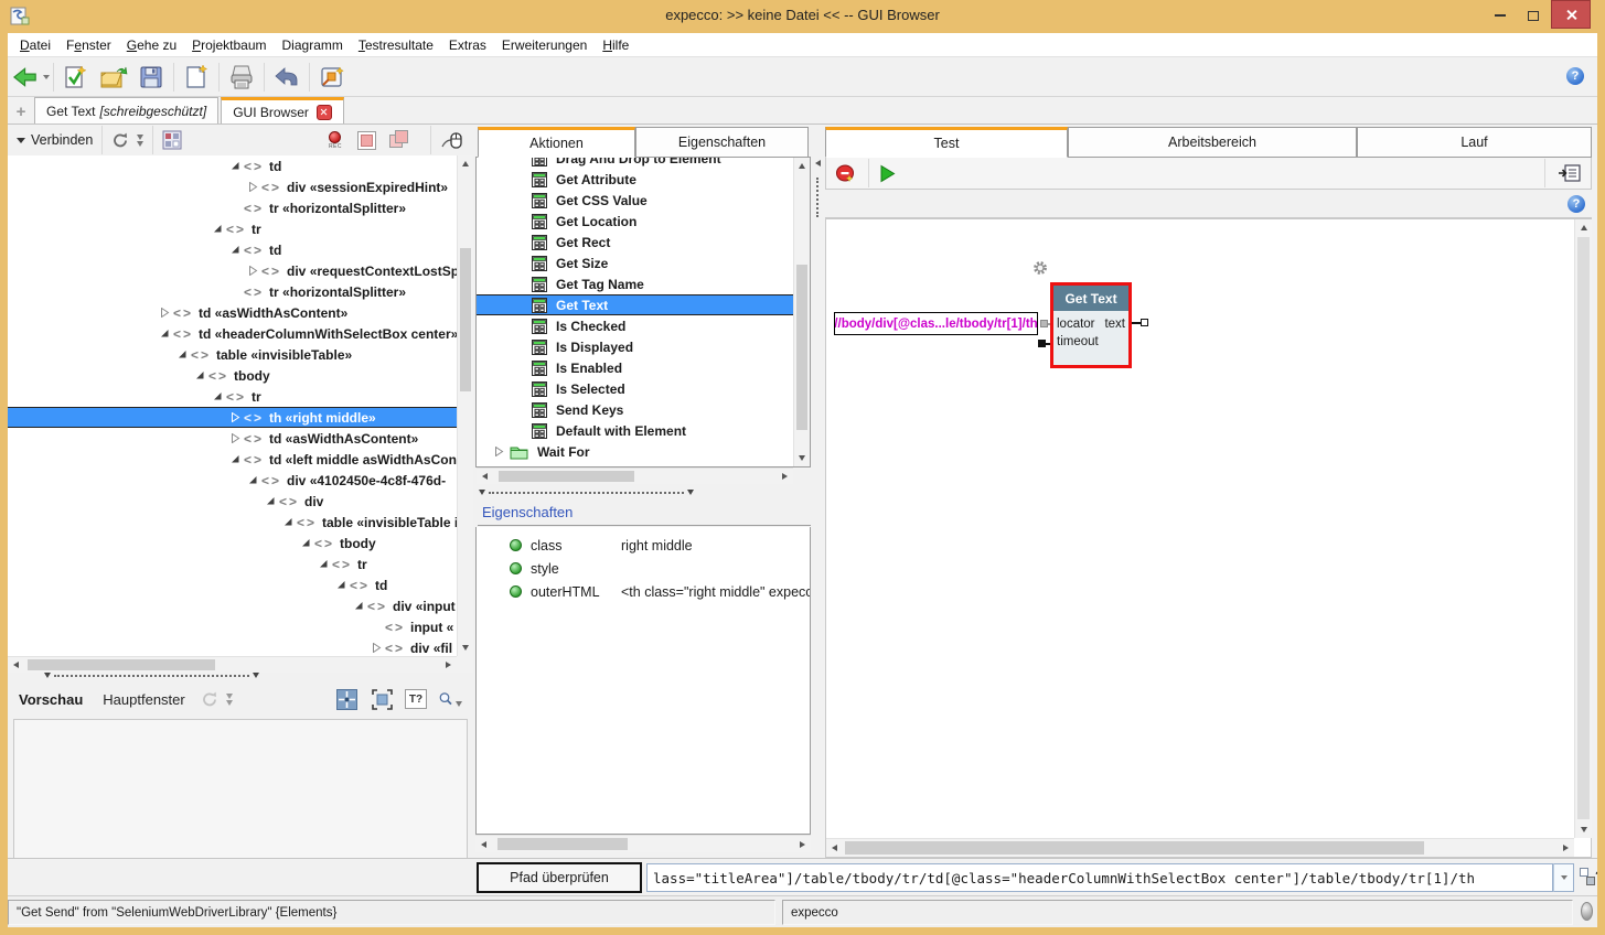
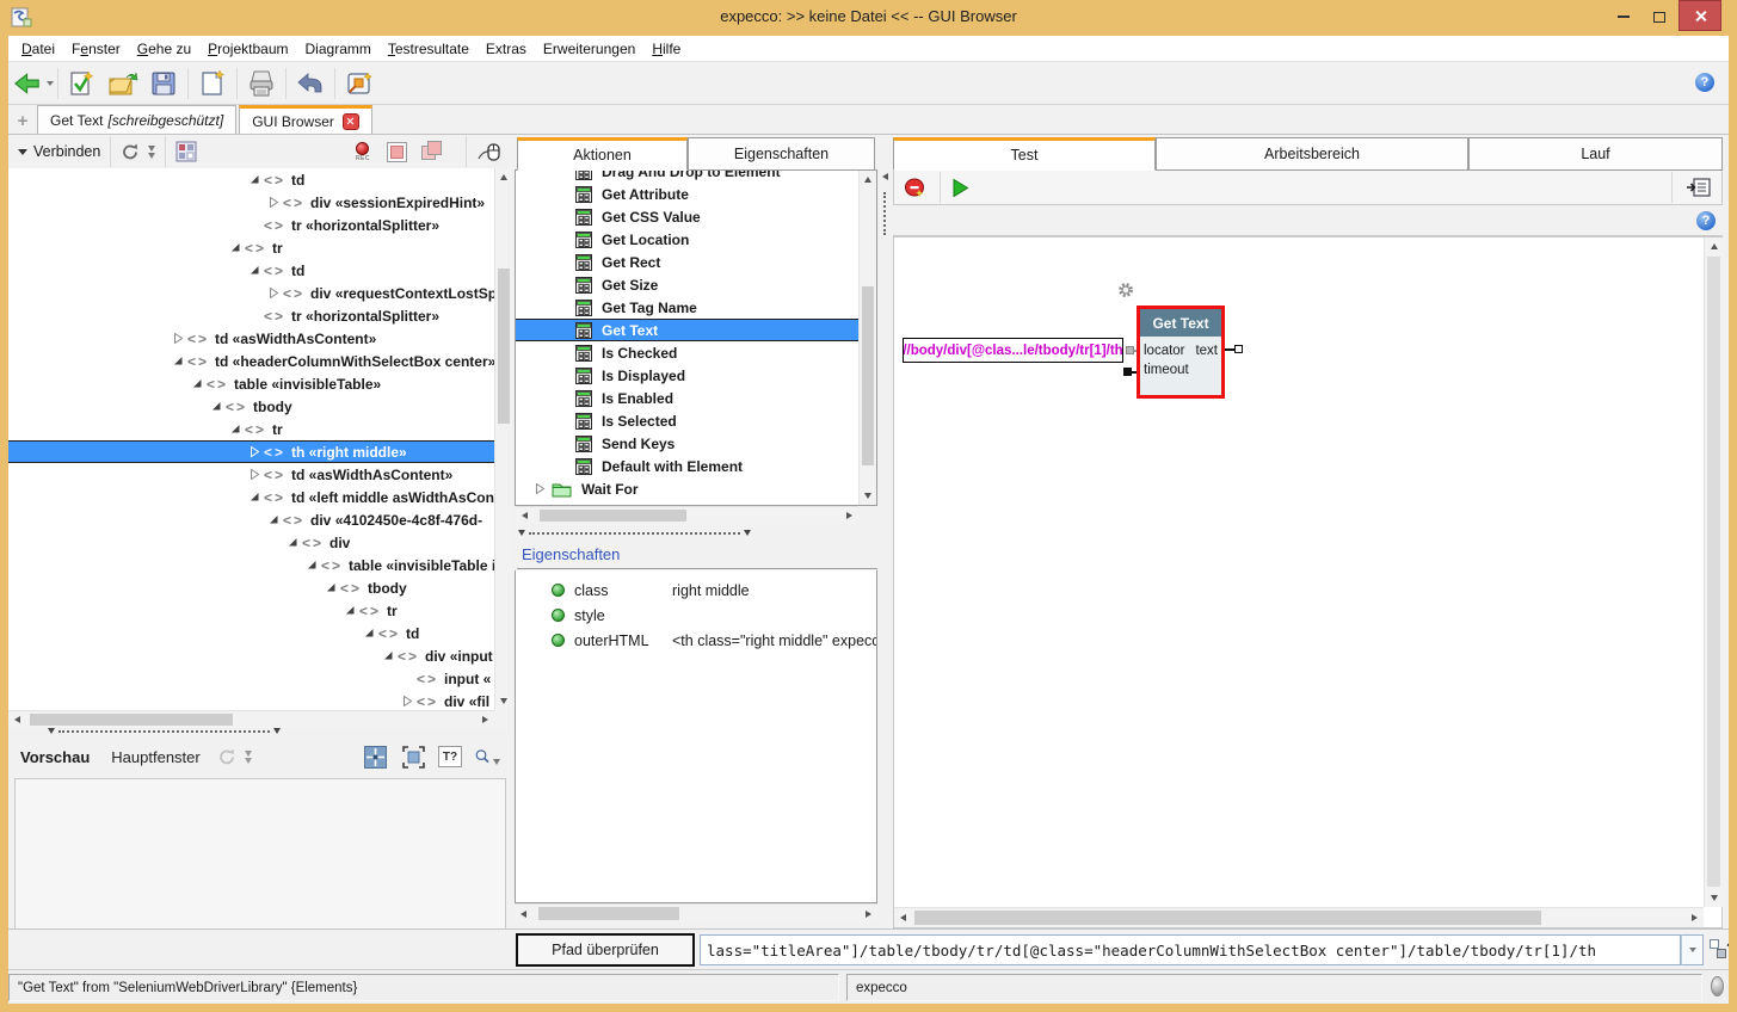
  expecco: >> keine Datei << -- GUI Browser
  Datei
  Fenster
  Gehe zu
  Projektbaum
  Diagramm
  Testresultate
  Extras
  Erweiterungen
  Hilfe
  ?
  +
  Get Text
  [schreibgeschützt]
  GUI Browser
  Verbinden
  <>
  td
  <>
  div «sessionExpiredHint»
  <>
  tr «horizontalSplitter»
  <>
  tr
  <>
  td
  <>
  div «requestContextLostSp
  <>
  tr «horizontalSplitter»
  <>
  td «asWidthAsContent»
  <>
  td «headerColumnWithSelectBox center»
  <>
  table «invisibleTable»
  <>
  tbody
  <>
  tr
  <>
  th «right middle»
  <>
  td «asWidthAsContent»
  <>
  td «left middle asWidthAsCon
  <>
  div «4102450e-4c8f-476d-
  <>
  div
  <>
  table «invisibleTable i
  <>
  tbody
  <>
  tr
  <>
  td
  <>
  div «input
  <>
  input «
  <>
  div «fil
  Vorschau
  Hauptfenster
  T?
  Aktionen
  Eigenschaften
  Drag And Drop to Element
  Get Attribute
  Get CSS Value
  Get Location
  Get Rect
  Get Size
  Get Tag Name
  Get Text
  Is Checked
  Is Displayed
  Is Enabled
  Is Selected
  Send Keys
  Default with Element
  Wait For
  Eigenschaften
  class
  right middle
  style
  outerHTML
  <th class="right middle" expecc
  Test
  Arbeitsbereich
  Lauf
  ?
  //body/div[@clas...le/tbody/tr[1]/th
  Get Text
  locator
  text
  timeout
  Pfad überprüfen
  lass="titleArea"]/table/tbody/tr/td[@class="headerColumnWithSelectBox center"]/table/tbody/tr[1]/th
- "Get Send" from "SeleniumWebDriverLibrary" {Elements}
+ "Get Text" from "SeleniumWebDriverLibrary" {Elements}
  expecco
